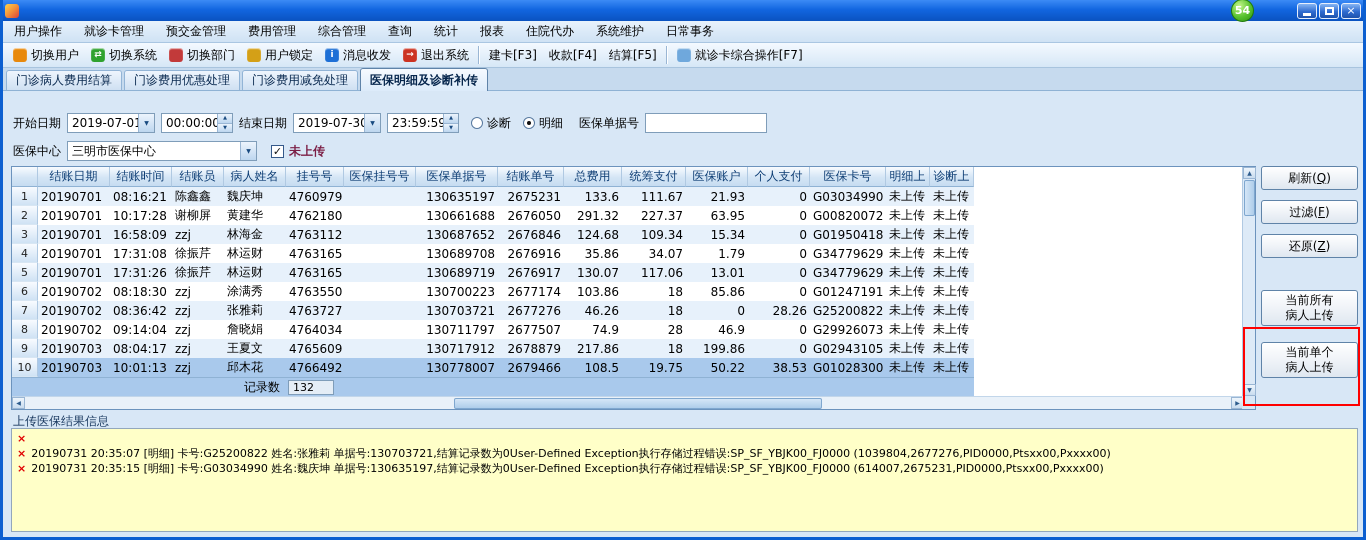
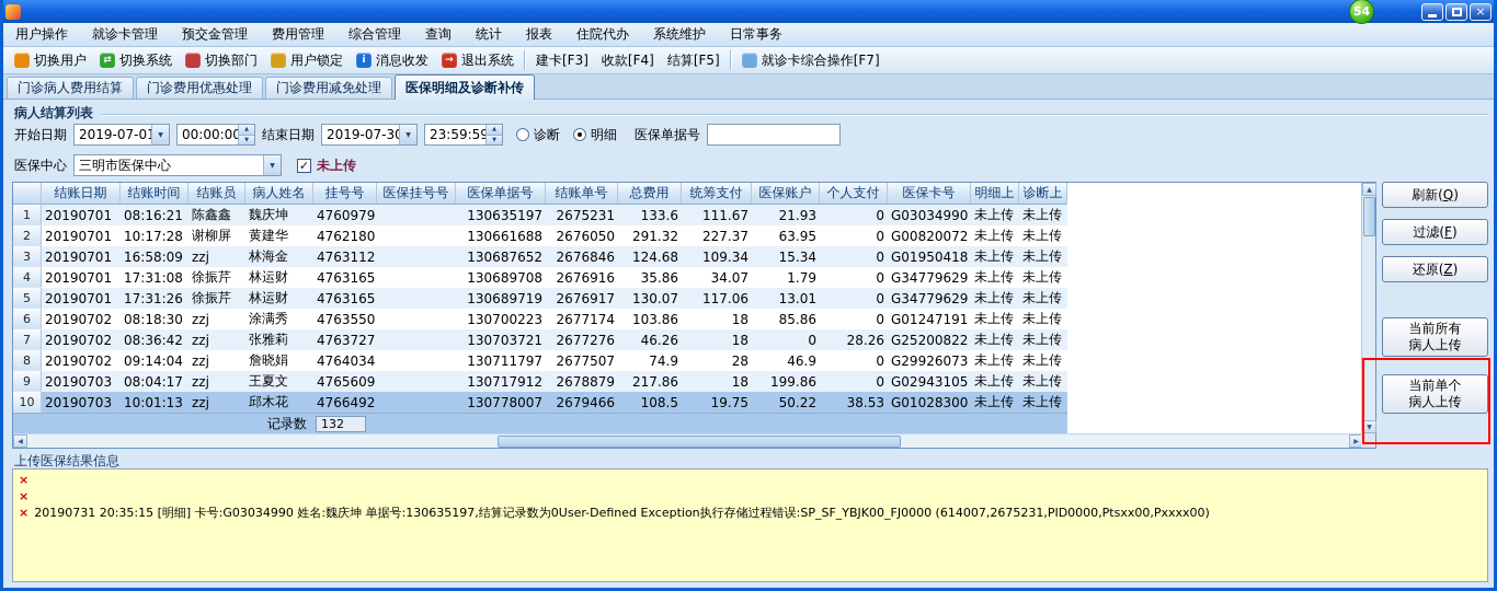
  54
  ×
  用户操作
  就诊卡管理
  预交金管理
  费用管理
  综合管理
  查询
  统计
  报表
  住院代办
  系统维护
  日常事务
  切换用户
  ⇄
  切换系统
  切换部门
  用户锁定
  i
  消息收发
  →
  退出系统
  建卡[F3]
  收款[F4]
  结算[F5]
  就诊卡综合操作[F7]
  门诊病人费用结算
  门诊费用优惠处理
  门诊费用减免处理
  医保明细及诊断补传
+ 病人结算列表
  开始日期
  2019-07-0
  00:00:00
  结束日期
  2019-07-3
  23:59:59
  诊断
  明细
  医保单据号
  医保中心
  三明市医保中心
  ✓
  未上传
  结账日期
  结账时间
  结账员
  病人姓名
  挂号号
  医保挂号号
  医保单据号
  结账单号
  总费用
  统筹支付
  医保账户
  个人支付
  医保卡号
  明细上
  诊断上
  1
  20190701
  08:16:21
  陈鑫鑫
  魏庆坤
  4760979
  130635197
  2675231
  133.6
  111.67
  21.93
  0
  G03034990
  未上传
  未上传
  2
  20190701
  10:17:28
  谢柳屏
  黄建华
  4762180
  130661688
  2676050
  291.32
  227.37
  63.95
  0
  G00820072
  未上传
  未上传
  3
  20190701
  16:58:09
  zzj
  林海金
  4763112
  130687652
  2676846
  124.68
  109.34
  15.34
  0
  G01950418
  未上传
  未上传
  4
  20190701
  17:31:08
  徐振芹
  林运财
  4763165
  130689708
  2676916
  35.86
  34.07
  1.79
  0
  G34779629
  未上传
  未上传
  5
  20190701
  17:31:26
  徐振芹
  林运财
  4763165
  130689719
  2676917
  130.07
  117.06
  13.01
  0
  G34779629
  未上传
  未上传
  6
  20190702
  08:18:30
  zzj
  涂满秀
  4763550
  130700223
  2677174
  103.86
  18
  85.86
  0
  G01247191
  未上传
  未上传
  7
  20190702
  08:36:42
  zzj
  张雅莉
  4763727
  130703721
  2677276
  46.26
  18
  0
  28.26
  G25200822
  未上传
  未上传
  8
  20190702
  09:14:04
  zzj
  詹晓娟
  4764034
  130711797
  2677507
  74.9
  28
  46.9
  0
  G29926073
  未上传
  未上传
  9
  20190703
  08:04:17
  zzj
  王夏文
  4765609
  130717912
  2678879
  217.86
  18
  199.86
  0
  G02943105
  未上传
  未上传
  10
  20190703
  10:01:13
  zzj
  邱木花
  4766492
  130778007
  2679466
  108.5
  19.75
  50.22
  38.53
  G01028300
  未上传
  未上传
  记录数
  132
  刷新(
  Q
  )
  过滤(
  F
  )
  还原(
  Z
  )
  当前所有
  病人上传
  当前单个
  病人上传
  上传医保结果信息
  ×
  ×
- 20190731 20:35:07 [明细] 卡号:G25200822 姓名:张雅莉 单据号:130703721,结算记录数为0User-Defined Exception执行存储过程错误:SP_SF_YBJK00_FJ0000 (1039804,2677276,PID0000,Ptsxx00,Pxxxx00)
  ×
  20190731 20:35:15 [明细] 卡号:G03034990 姓名:魏庆坤 单据号:130635197,结算记录数为0User-Defined Exception执行存储过程错误:SP_SF_YBJK00_FJ0000 (614007,2675231,PID0000,Ptsxx00,Pxxxx00)
